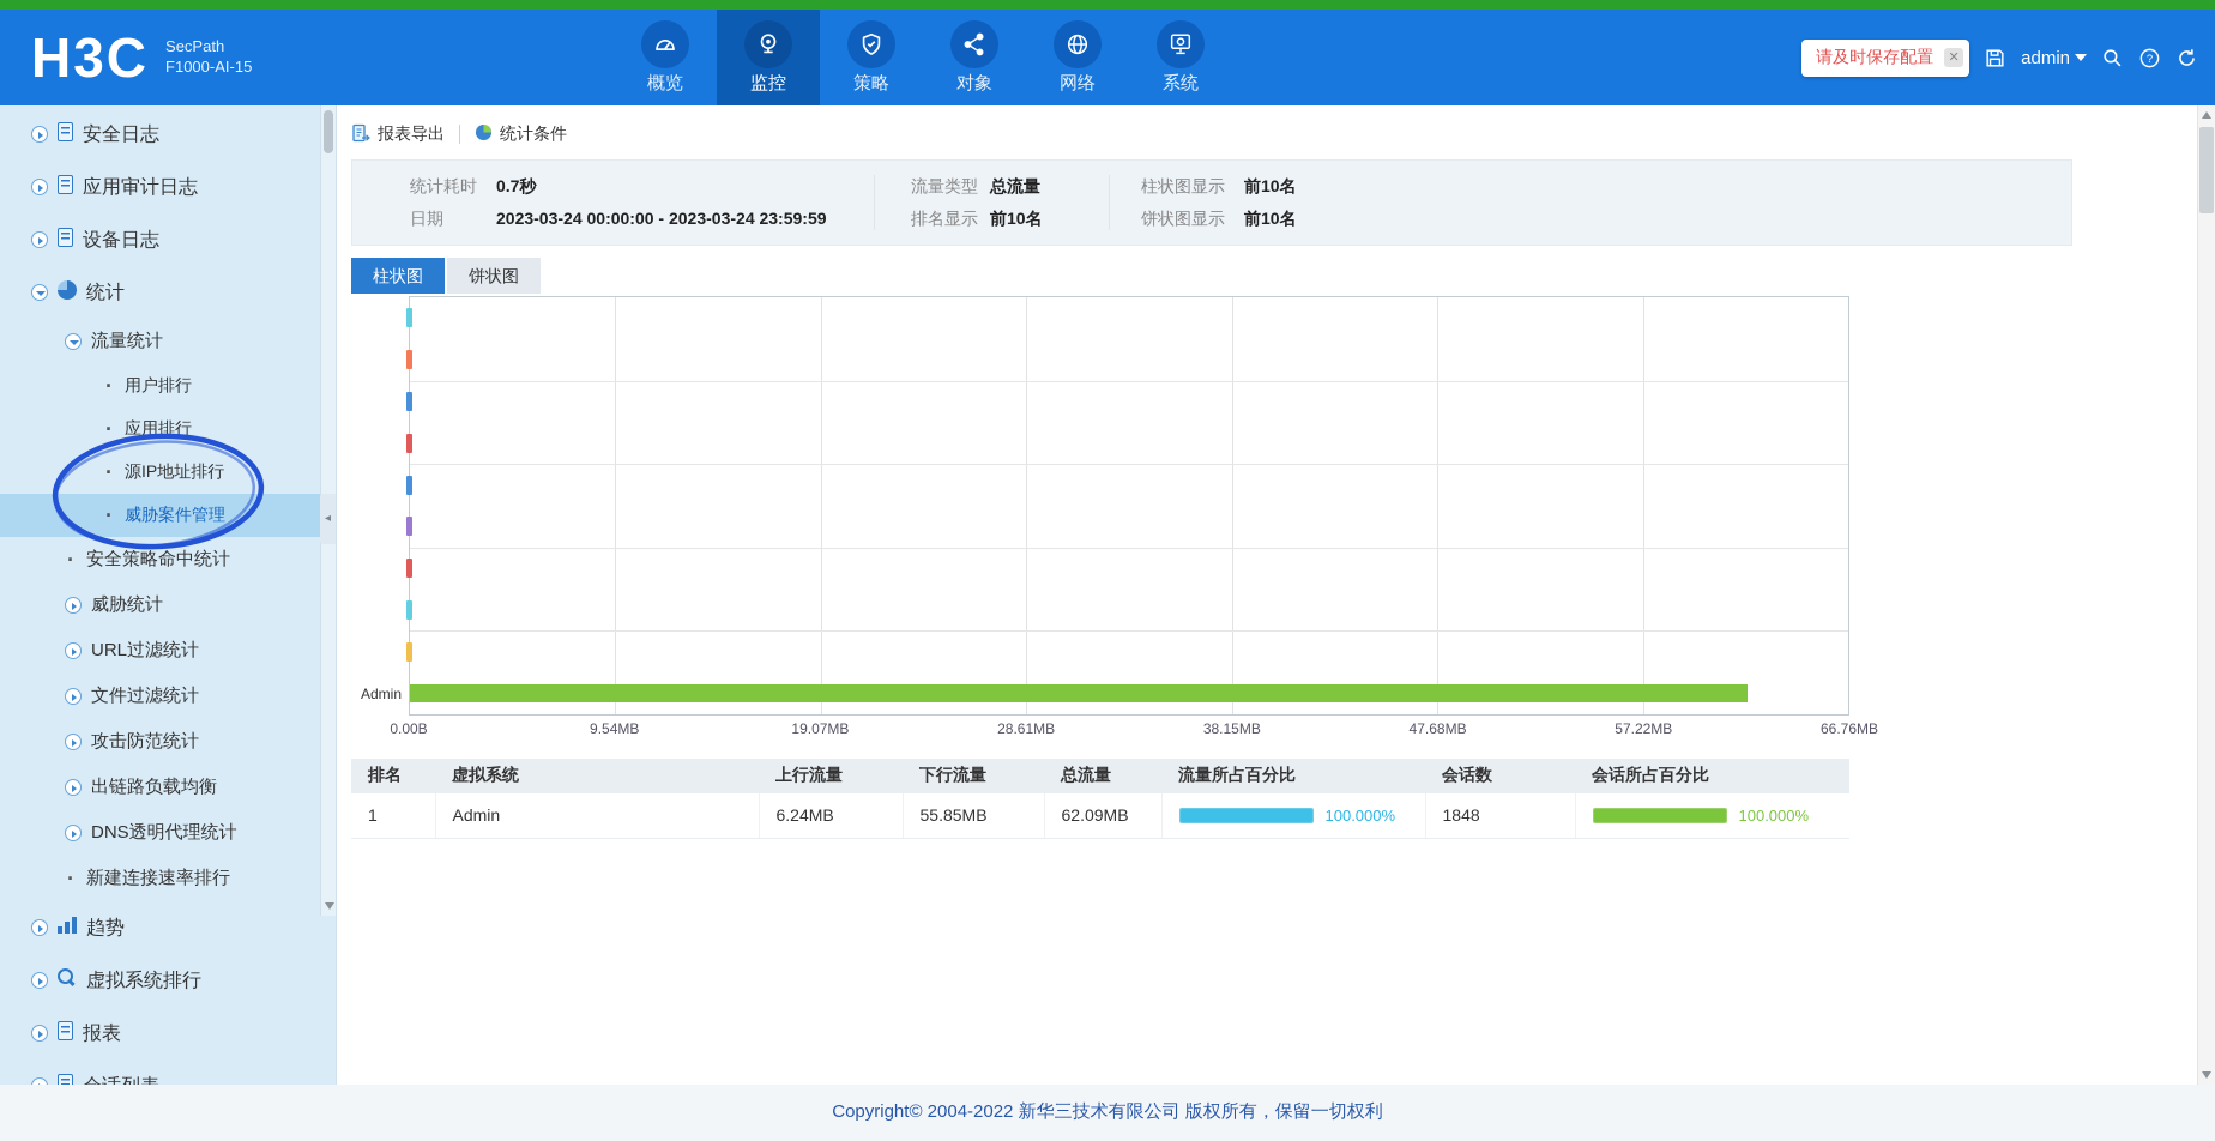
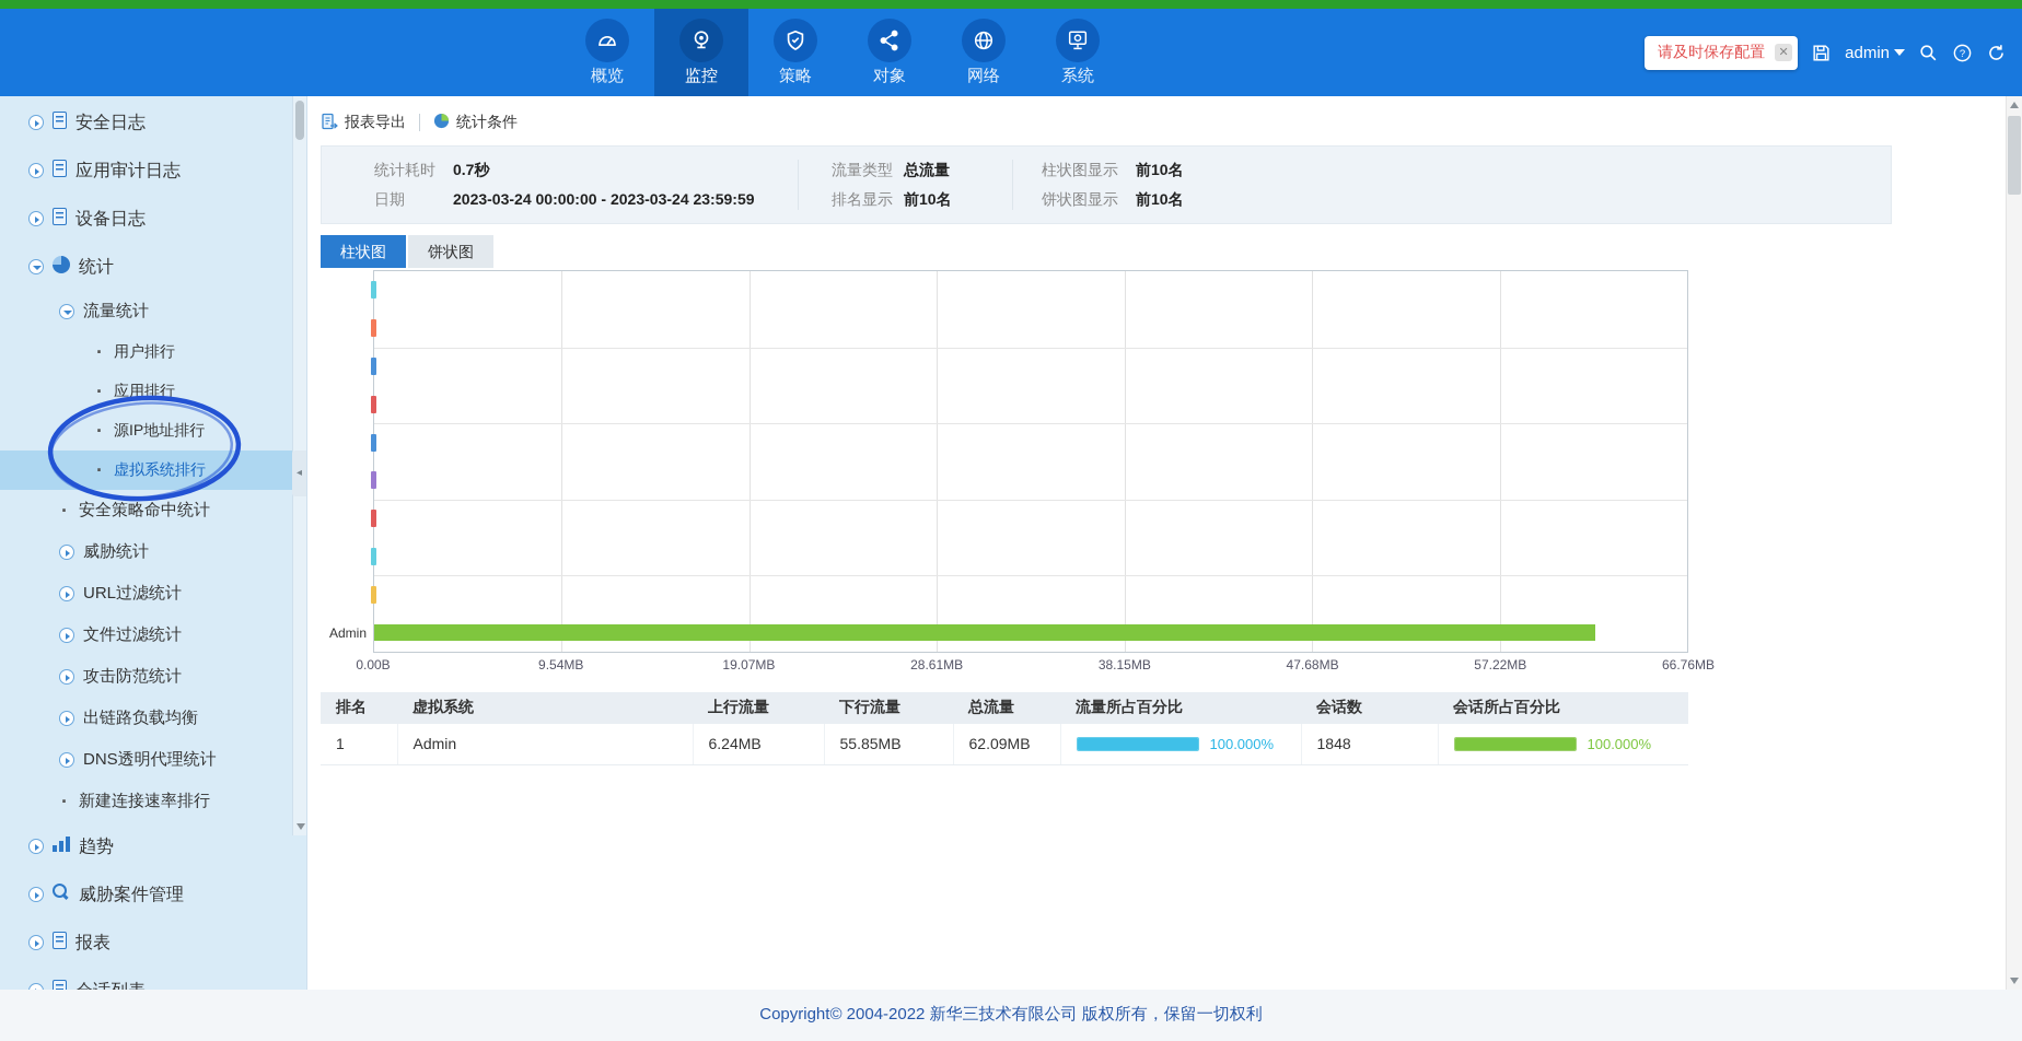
- H3C
- SecPath
- F1000-AI-15
  概览
  监控
  策略
  对象
  网络
  系统
  请及时保存配置
  ✕
  admin
  ?
  安全日志
  应用审计日志
  设备日志
  统计
  流量统计
  ·
  用户排行
  ·
  应用排行
  ·
  源IP地址排行
  ·
- 威胁案件管理
+ 虚拟系统排行
  ·
  安全策略命中统计
  威胁统计
  URL过滤统计
  文件过滤统计
  攻击防范统计
  出链路负载均衡
  DNS透明代理统计
  ·
  新建连接速率排行
  趋势
- 虚拟系统排行
+ 威胁案件管理
  报表
  ◂
  报表导出
  统计条件
  统计耗时
  0.7秒
  日期
  2023-03-24 00:00:00 - 2023-03-24 23:59:59
  流量类型
  总流量
  排名显示
  前10名
  柱状图显示
  前10名
  饼状图显示
  前10名
  柱状图
  饼状图
  Admin
  0.00B
  9.54MB
  19.07MB
  28.61MB
  38.15MB
  47.68MB
  57.22MB
  66.76MB
  排名	虚拟系统	上行流量	下行流量	总流量	流量所占百分比	会话数	会话所占百分比
  1	Admin	6.24MB	55.85MB	62.09MB	100.000%	1848	100.000%
  Copyright© 2004-2022 新华三技术有限公司 版权所有，保留一切权利
